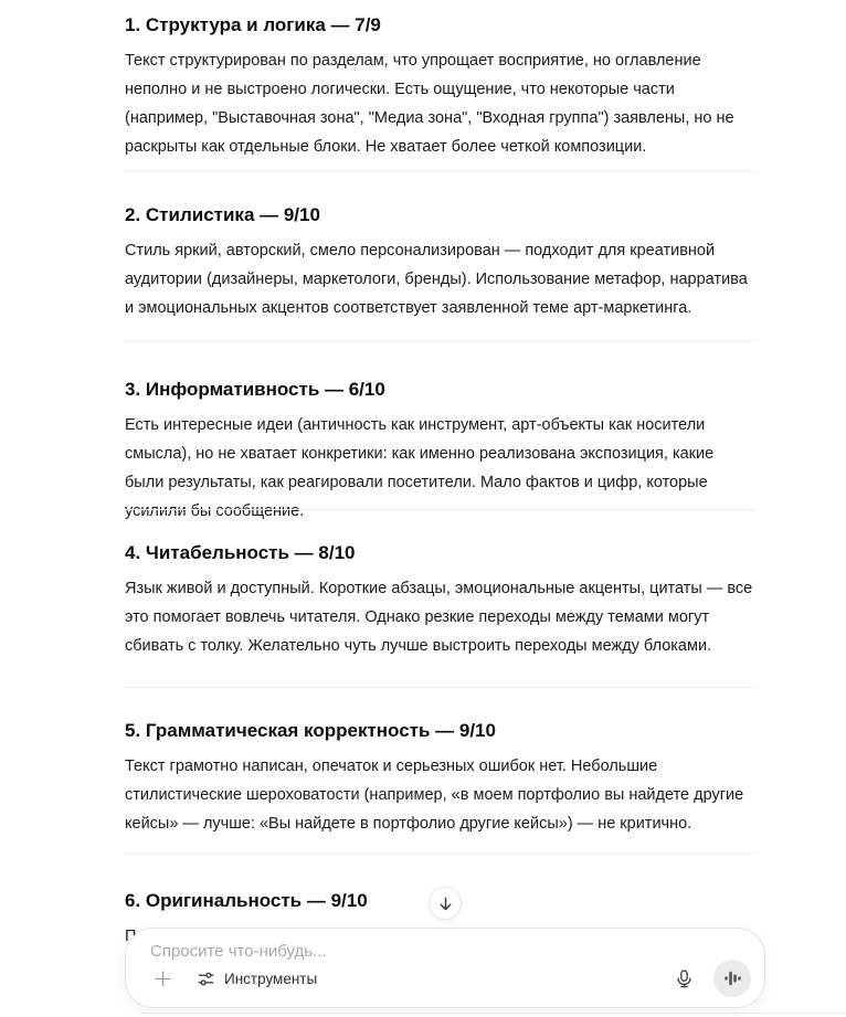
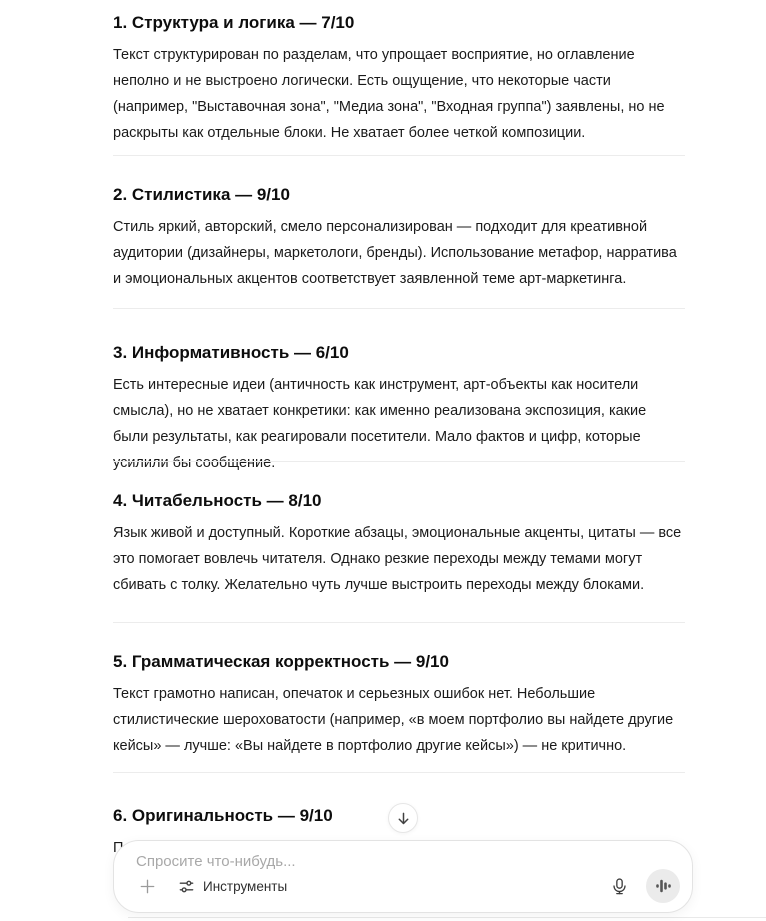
- 1. Структура и логика — 7/9
+ 1. Структура и логика — 7/10
  Текст структурирован по разделам, что упрощает восприятие, но оглавление неполно и не выстроено логически. Есть ощущение, что некоторые части (например, "Выставочная зона", "Медиа зона", "Входная группа") заявлены, но не раскрыты как отдельные блоки. Не хватает более четкой композиции.
  2. Стилистика — 9/10
  Стиль яркий, авторский, смело персонализирован — подходит для креативной аудитории (дизайнеры, маркетологи, бренды). Использование метафор, нарратива и эмоциональных акцентов соответствует заявленной теме арт-маркетинга.
  3. Информативность — 6/10
  Есть интересные идеи (античность как инструмент, арт-объекты как носители смысла), но не хватает конкретики: как именно реализована экспозиция, какие были результаты, как реагировали посетители. Мало фактов и цифр, которые усилили бы сообщение.
  4. Читабельность — 8/10
  Язык живой и доступный. Короткие абзацы, эмоциональные акценты, цитаты — все это помогает вовлечь читателя. Однако резкие переходы между темами могут сбивать с толку. Желательно чуть лучше выстроить переходы между блоками.
  5. Грамматическая корректность — 9/10
  Текст грамотно написан, опечаток и серьезных ошибок нет. Небольшие стилистические шероховатости (например, «в моем портфолио вы найдете другие кейсы» — лучше: «Вы найдете в портфолио другие кейсы») — не критично.
  6. Оригинальность — 9/10
  П
  Спросите что-нибудь...
  Инструменты
